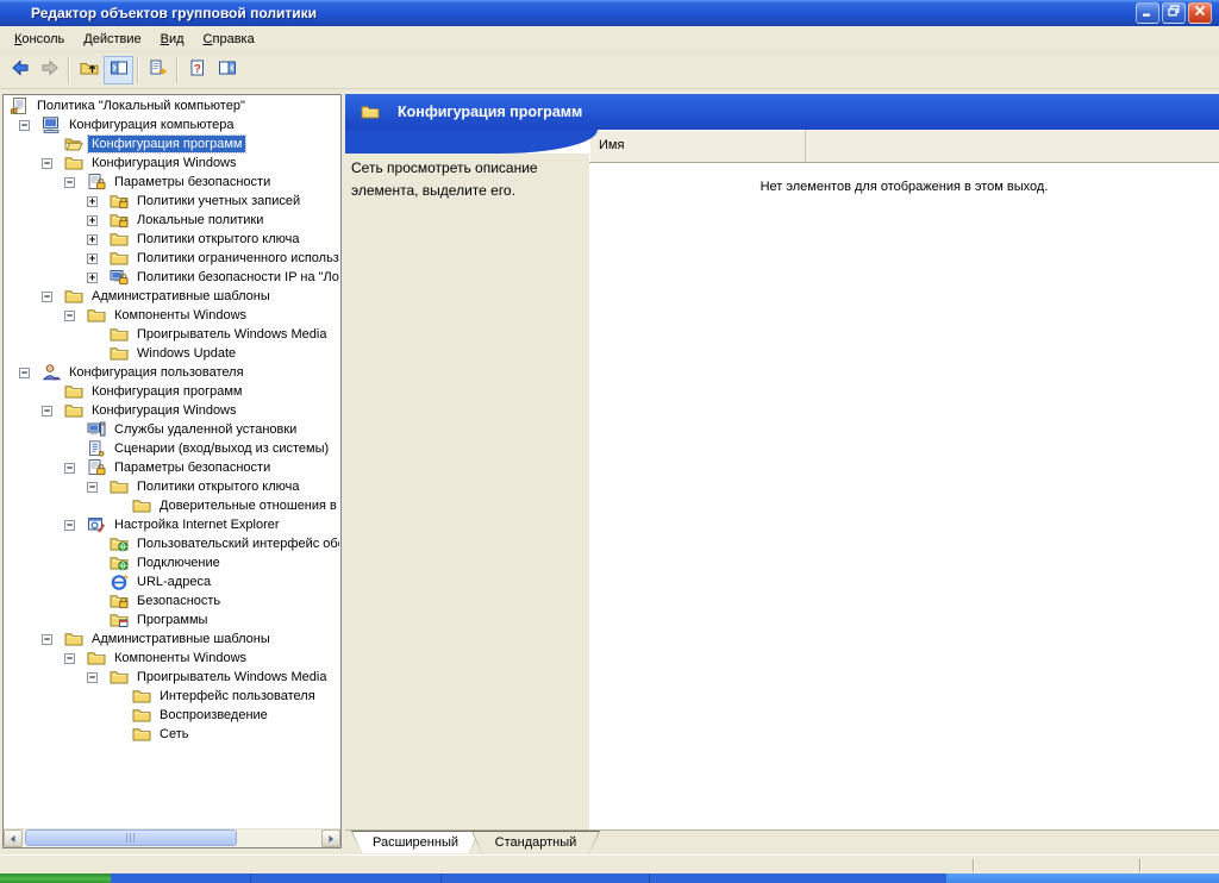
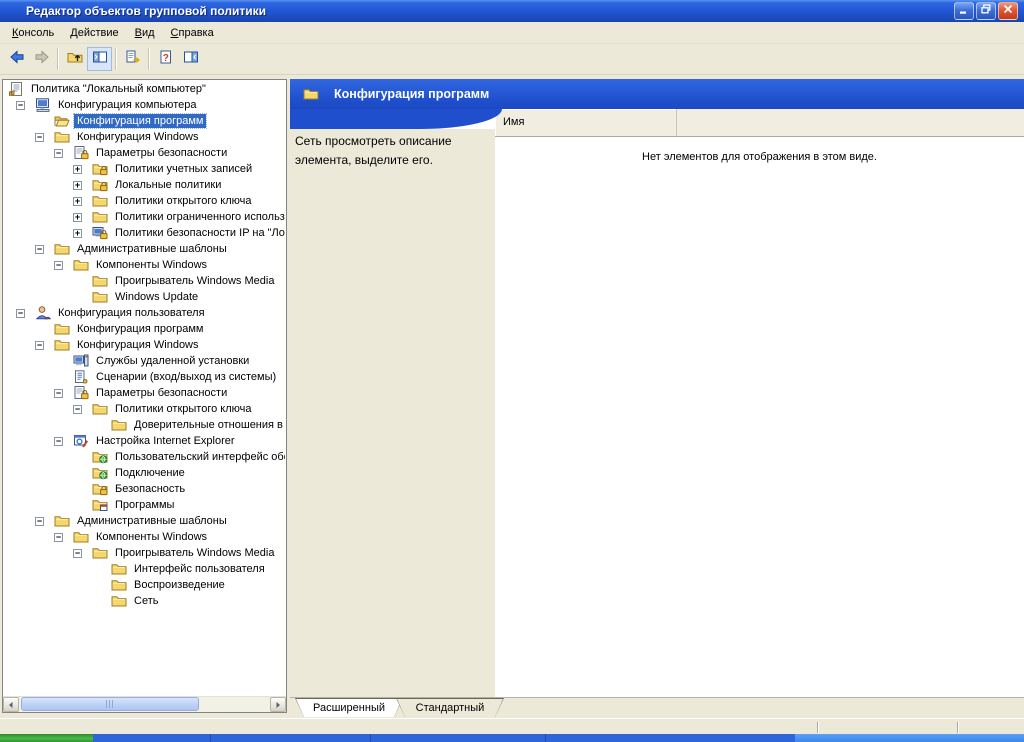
  Редактор объектов групповой политики
  Консоль
  Действие
  Вид
  Справка
  ?
  Политика "Локальный компьютер"
  −
  Конфигурация компьютера
  Конфигурация программ
  −
  Конфигурация Windows
  −
  Параметры безопасности
  +
  Политики учетных записей
  +
  Локальные политики
  +
  Политики открытого ключа
  +
  Политики ограниченного использ
  +
  Политики безопасности IP на "Ло
  −
  Административные шаблоны
  −
  Компоненты Windows
  Проигрыватель Windows Media
  Windows Update
  −
  Конфигурация пользователя
  Конфигурация программ
  −
  Конфигурация Windows
  Службы удаленной установки
  Сценарии (вход/выход из системы)
  −
  Параметры безопасности
  −
  Политики открытого ключа
  Доверительные отношения в
  −
  Настройка Internet Explorer
  Пользовательский интерфейс об
  Подключение
- URL-адреса
  Безопасность
  Программы
  −
  Административные шаблоны
  −
  Компоненты Windows
  −
  Проигрыватель Windows Media
  Интерфейс пользователя
  Воспроизведение
  Сеть
  Конфигурация программ
  Имя
  Сеть просмотреть описание элемента, выделите его.
- Нет элементов для отображения в этом выход.
+ Нет элементов для отображения в этом виде.
  Расширенный
  Стандартный
